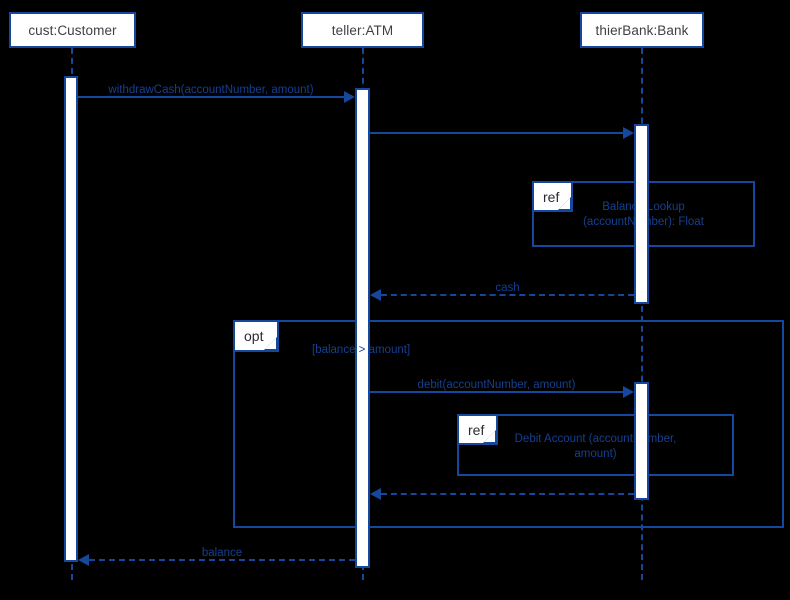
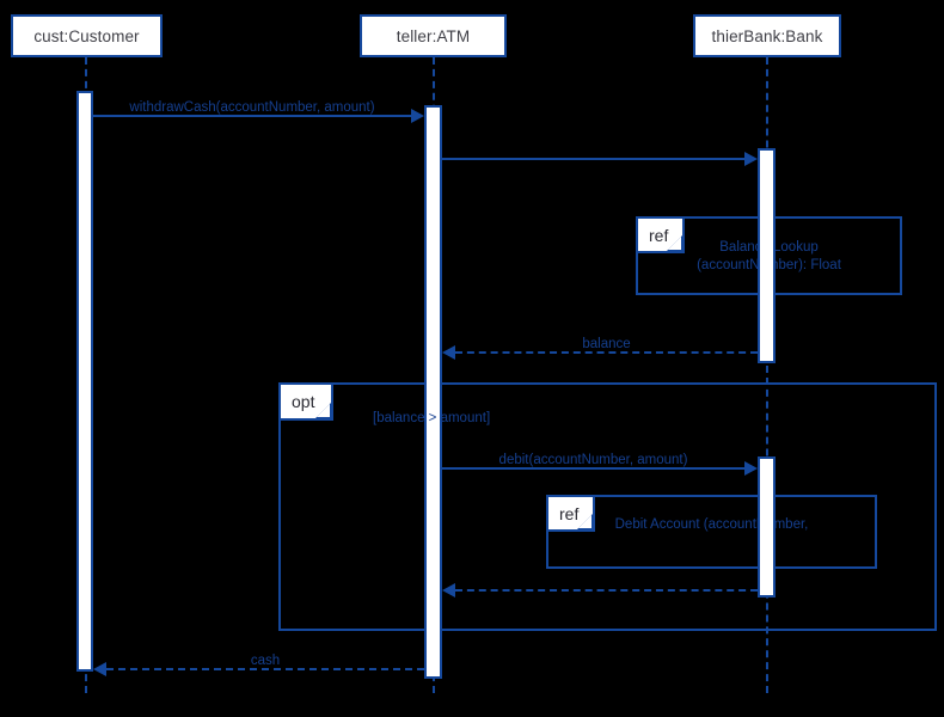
  cust:Customer
  teller:ATM
  thierBank:Bank
  opt
  [balance > amount]
  ref
  Balan Lookup
  (accountNber): Float
  ref
  Debit Account (accountmber,
- amount)
  withdrawCash(accountNumber, amount)
- cash
+ balance
  debit(accountNumber, amount)
- balance
+ cash
